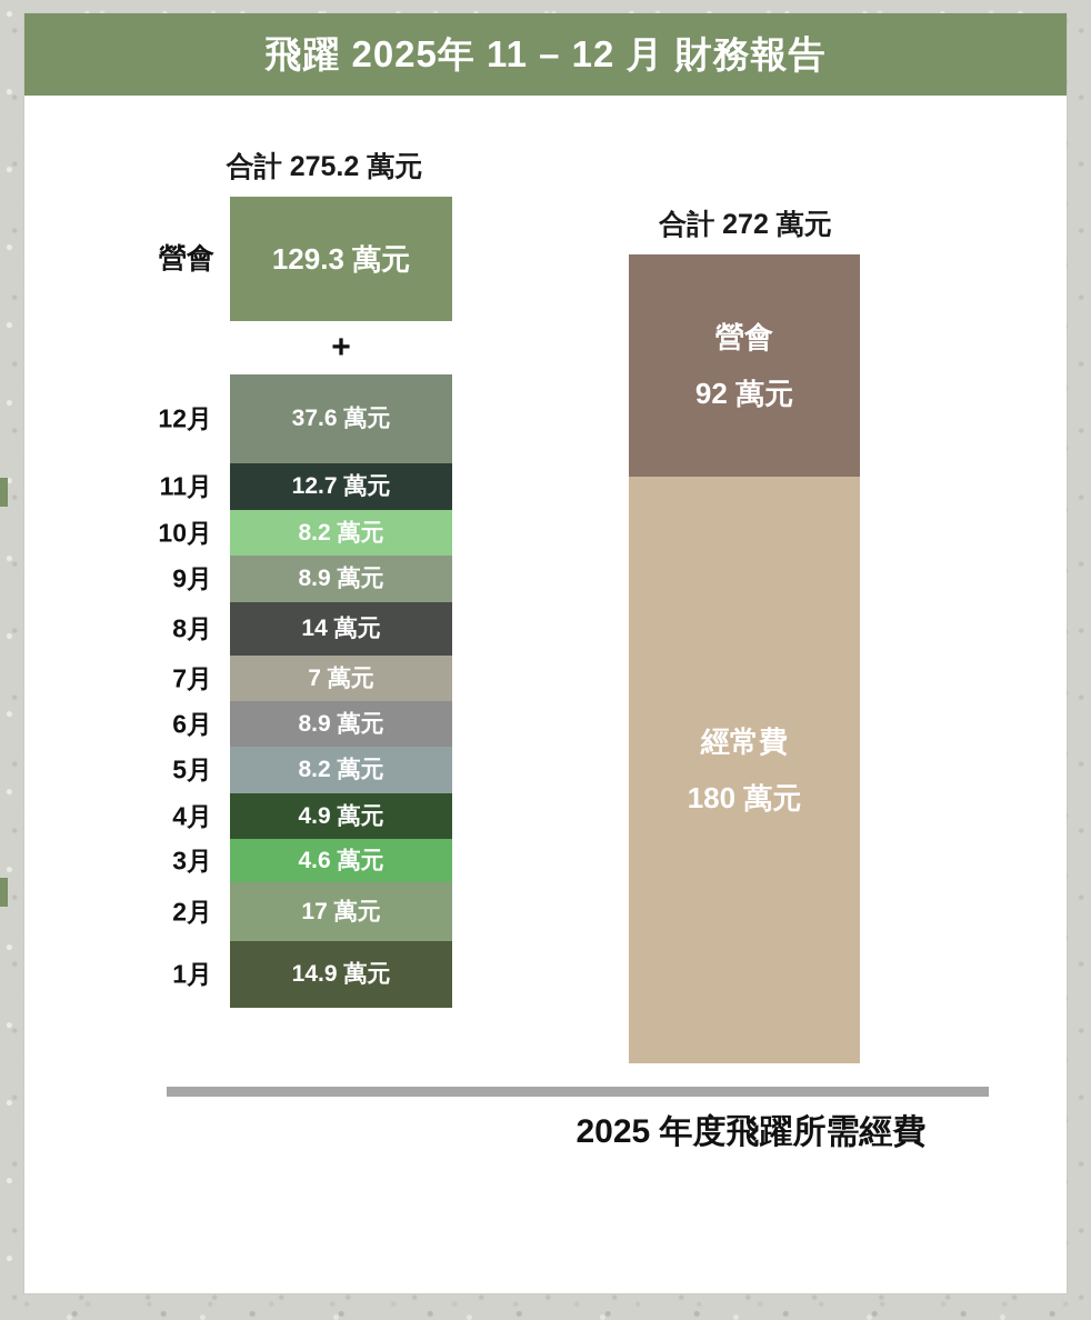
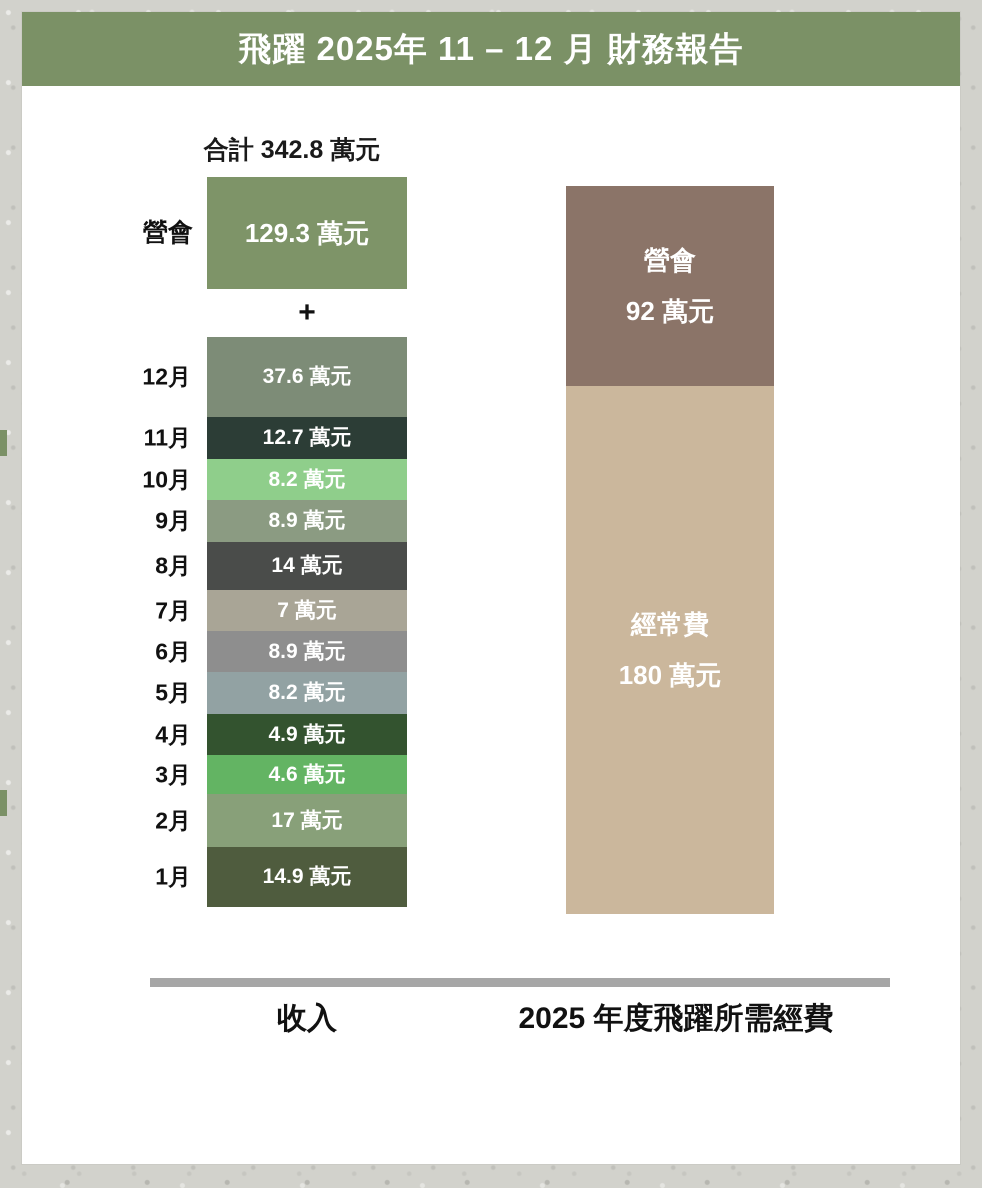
  飛躍 2025年 11 – 12 月 財務報告
- 合計 275.2 萬元
+ 合計 342.8 萬元
  營會
  129.3 萬元
  +
  12月
  37.6 萬元
  11月
  12.7 萬元
  10月
  8.2 萬元
  9月
  8.9 萬元
  8月
  14 萬元
  7月
  7 萬元
  6月
  8.9 萬元
  5月
  8.2 萬元
  4月
  4.9 萬元
  3月
  4.6 萬元
  2月
  17 萬元
  1月
  14.9 萬元
- 合計 272 萬元
  營會
  92 萬元
  經常費
  180 萬元
+ 收入
  2025 年度飛躍所需經費
